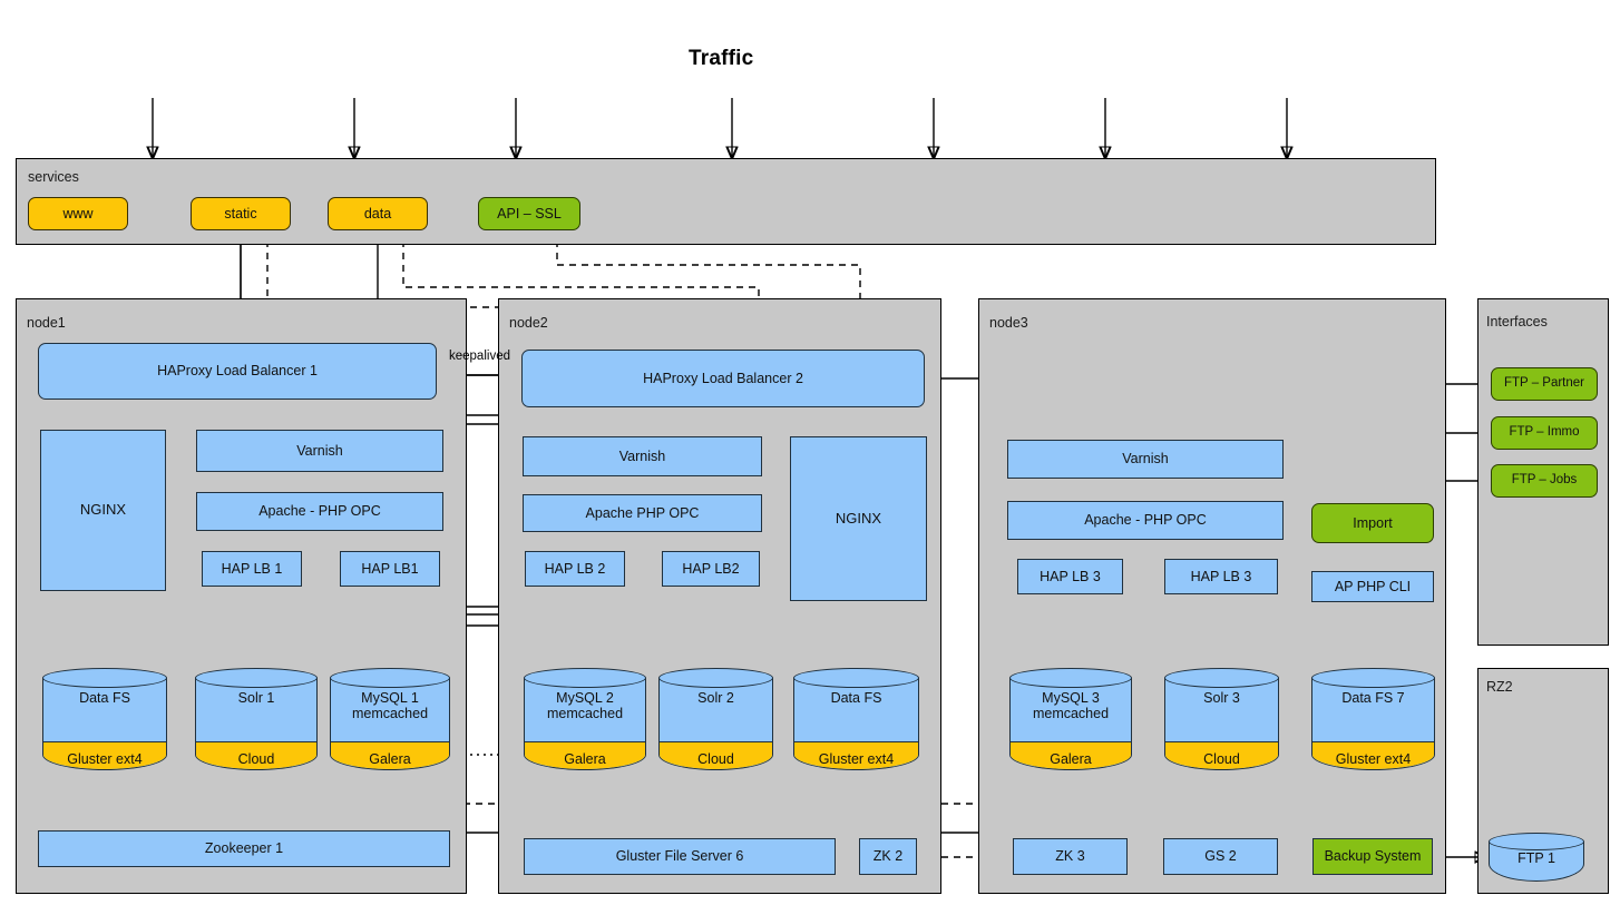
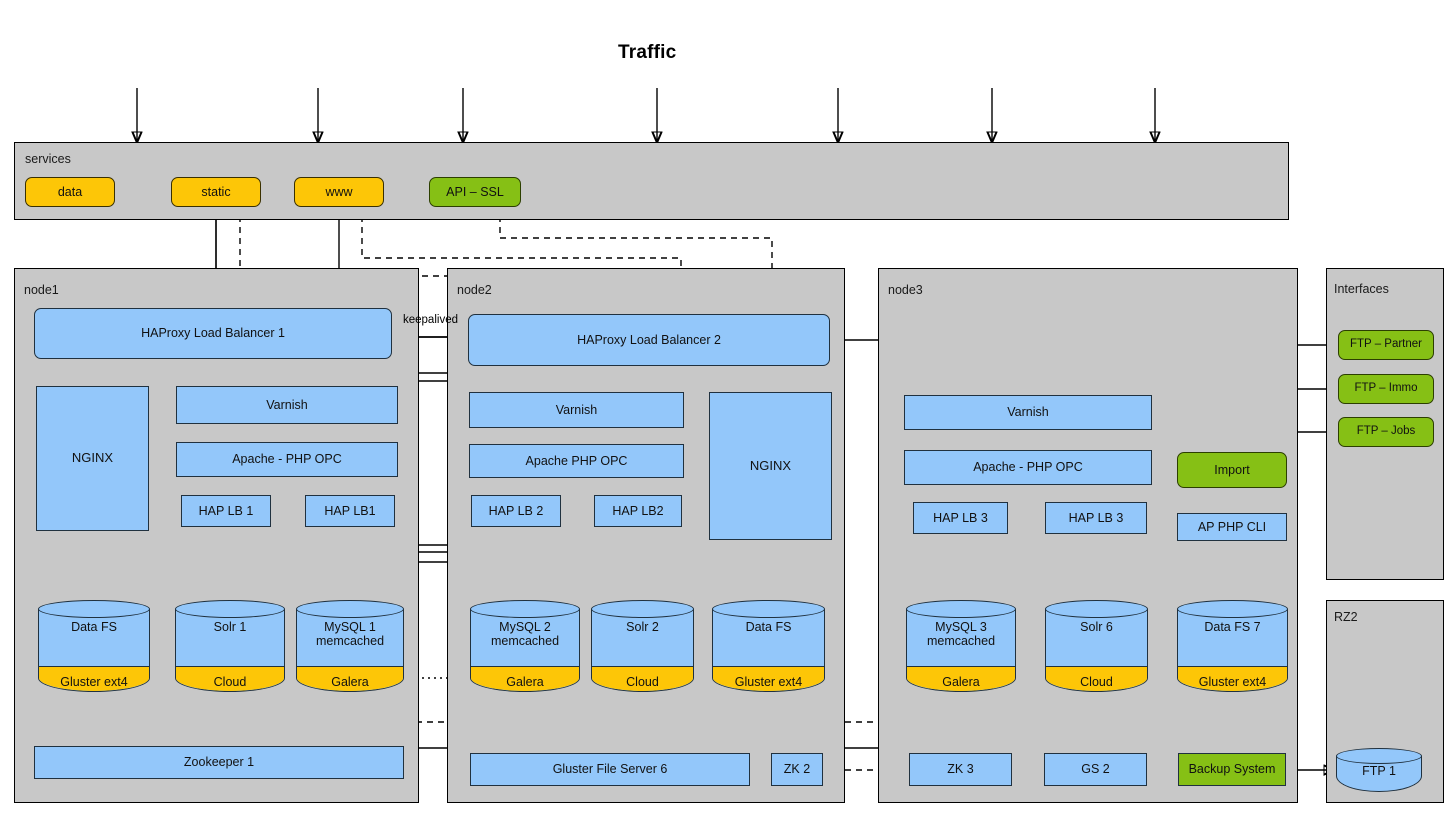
  Traffic
  services
- www
+ data
  static
- data
+ www
  API – SSL
  node1
  HAProxy Load Balancer 1
  NGINX
  Varnish
  Apache - PHP OPC
  HAP LB 1
  HAP LB1
  Data FS
  Gluster ext4
  Solr 1
  Cloud
  MySQL 1
  memcached
  Galera
  Zookeeper 1
  node2
  HAProxy Load Balancer 2
  Varnish
  Apache PHP OPC
  HAP LB 2
  HAP LB2
  NGINX
  MySQL 2
  memcached
  Galera
  Solr 2
  Cloud
  Data FS
  Gluster ext4
  Gluster File Server 6
  ZK 2
  node3
  Varnish
  Apache - PHP OPC
  HAP LB 3
  HAP LB 3
  Import
  AP PHP CLI
  MySQL 3
  memcached
  Galera
- Solr 3
+ Solr 6
  Cloud
  Data FS 7
  Gluster ext4
  ZK 3
  GS 2
  Backup System
  Interfaces
  FTP – Partner
  FTP – Immo
  FTP – Jobs
  RZ2
  FTP 1
  keepalived
